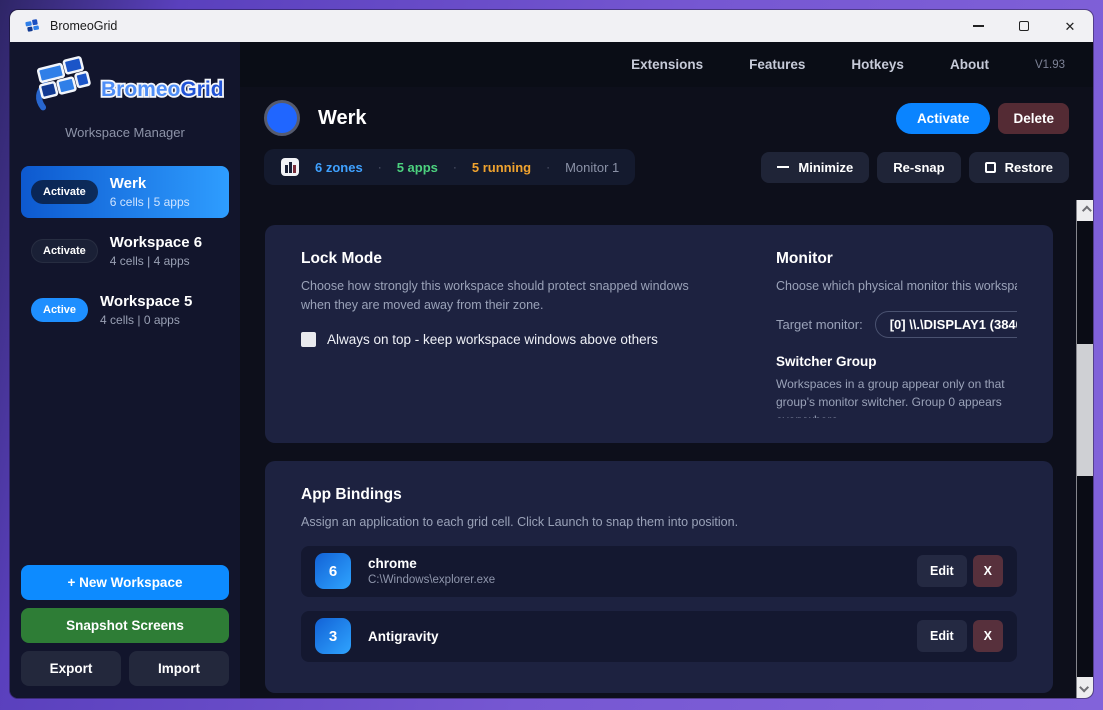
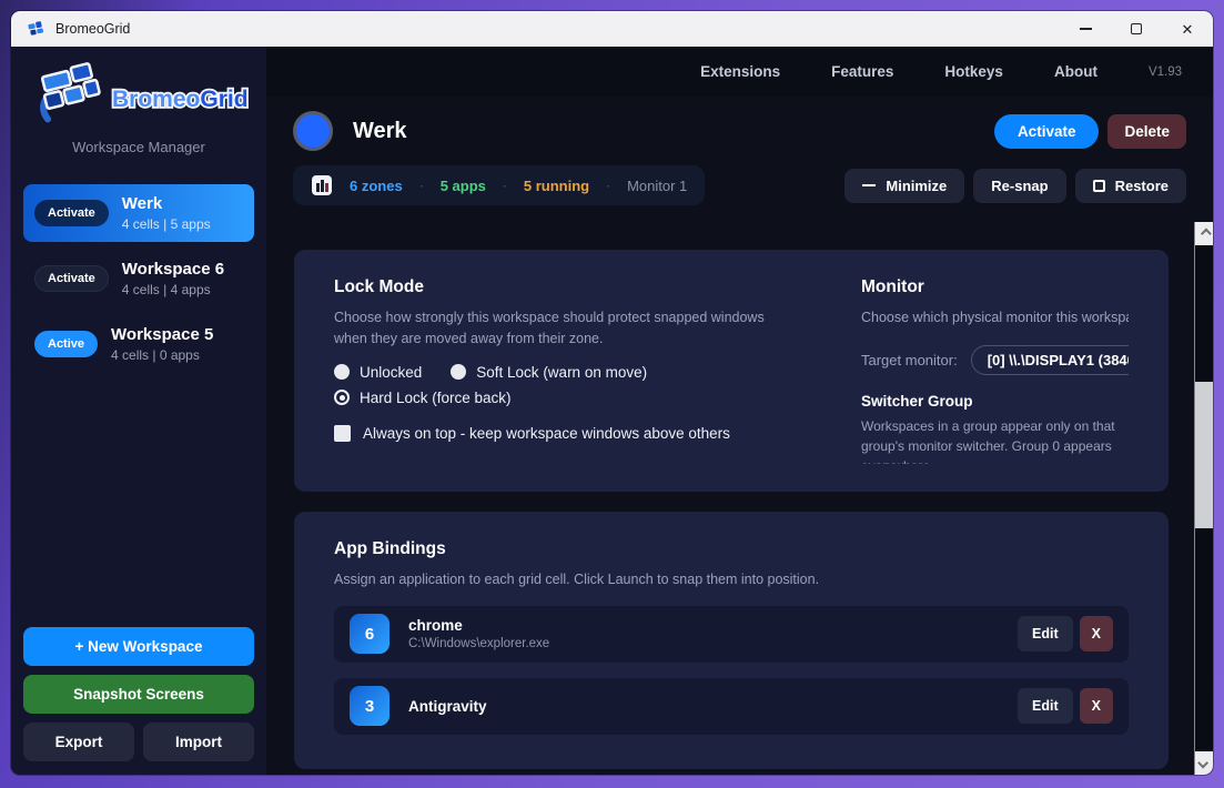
  BromeoGrid
  ✕
  BromeoGrid
  Workspace Manager
  Activate
  Werk
- 6 cells | 5 apps
+ 4 cells | 5 apps
  Activate
  Workspace 6
  4 cells | 4 apps
  Active
  Workspace 5
  4 cells | 0 apps
  + New Workspace
  Snapshot Screens
  Export
  Import
  Extensions
  Features
  Hotkeys
  About
  V1.93
  Werk
  Activate
  Delete
  6 zones
  ·
  5 apps
  ·
  5 running
  ·
  Monitor 1
  Minimize
  Re-snap
  Restore
  Lock Mode
  Choose how strongly this workspace should protect snapped windows when they are moved away from their zone.
+ Unlocked
+ Soft Lock (warn on move)
+ Hard Lock (force back)
  Always on top - keep workspace windows above others
  Monitor
  Choose which physical monitor this worksp
  Target monitor:
  [0] \\.\DISPLAY1 (384
  Switcher Group
  Workspaces in a group appear only on that group's monitor switcher. Group 0 appears
  App Bindings
  Assign an application to each grid cell. Click Launch to snap them into position.
  6
  chrome
  C:\Windows\explorer.exe
  Edit
  X
  3
  Antigravity
  Edit
  X
